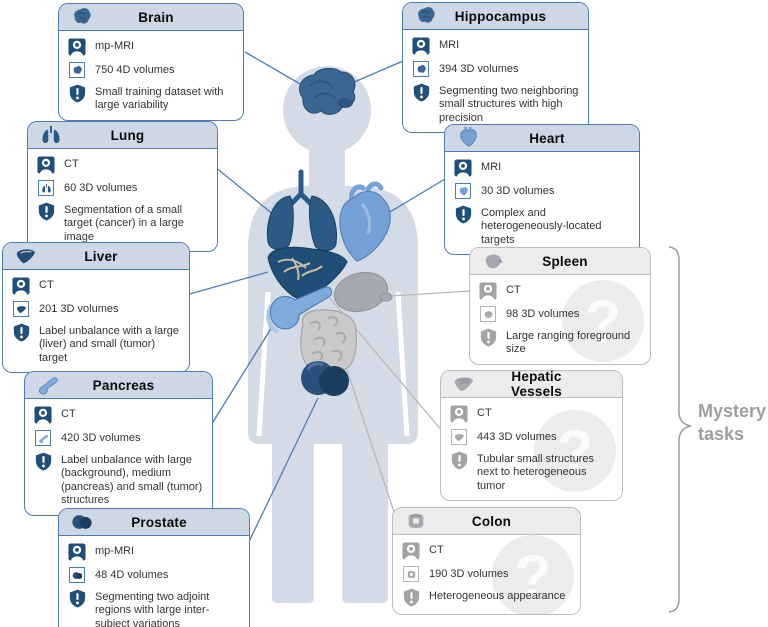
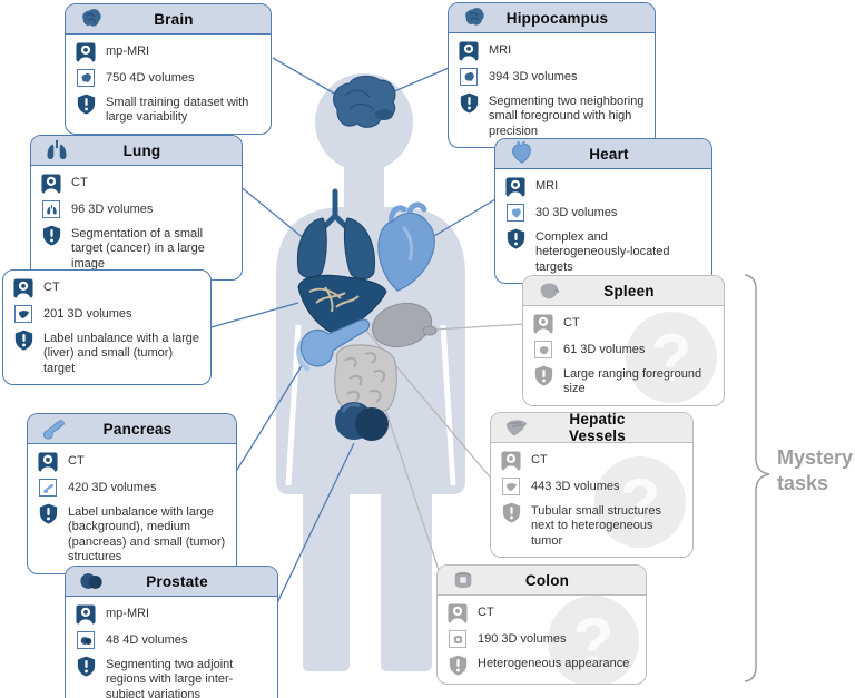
  Brain
  mp-MRI
  750 4D volumes
  Small training dataset with large variability
  Hippocampus
  MRI
  394 3D volumes
- Segmenting two neighboring small structures with high precision
+ Segmenting two neighboring small foreground with high precision
  Lung
  CT
- 60 3D volumes
+ 96 3D volumes
  Segmentation of a small target (cancer) in a large image
  Heart
  MRI
  30 3D volumes
  Complex and heterogeneously-located targets
- Liver
  CT
  201 3D volumes
  Label unbalance with a large (liver) and small (tumor) target
  Spleen
  ?
  CT
- 98 3D volumes
+ 61 3D volumes
  Large ranging foreground size
  Pancreas
  CT
  420 3D volumes
  Label unbalance with large (background), medium (pancreas) and small (tumor) structures
  Hepatic Vessels
  ?
  CT
  443 3D volumes
  Tubular small structures next to heterogeneous tumor
  Prostate
  mp-MRI
  48 4D volumes
  Segmenting two adjoint regions with large inter-subject variations
  Colon
  ?
  CT
  190 3D volumes
  Heterogeneous appearance
  Mystery
  tasks
